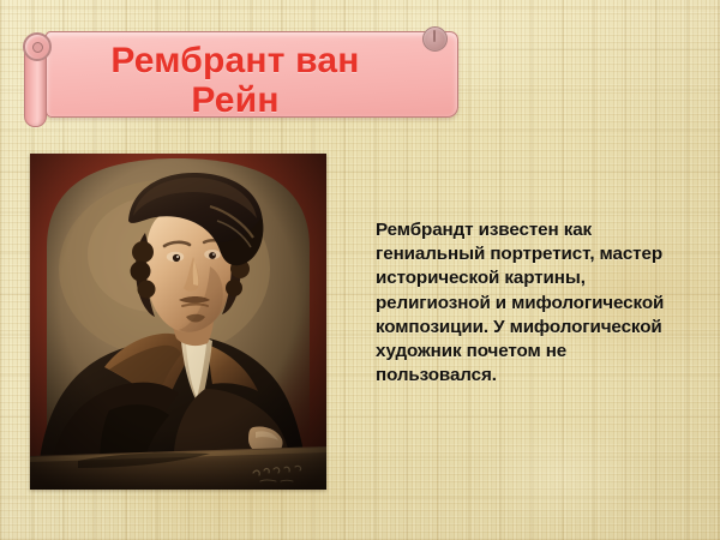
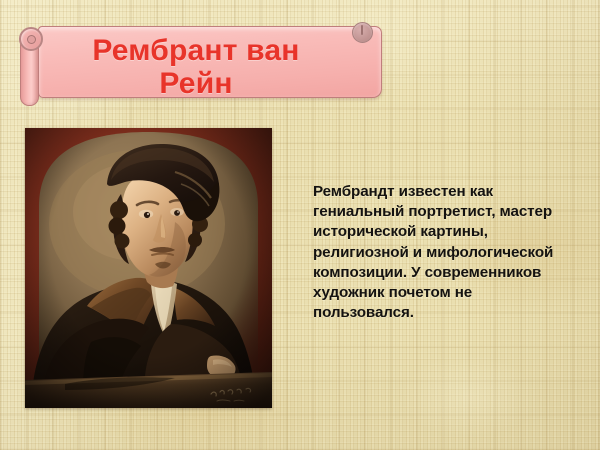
  Рембрант ван
  Рейн
- Рембрандт известен как гениальный портретист, мастер исторической картины, религиозной и мифологической композиции. У мифологической художник почетом не пользовался.
+ Рембрандт известен как гениальный портретист, мастер исторической картины, религиозной и мифологической композиции. У современников художник почетом не пользовался.
